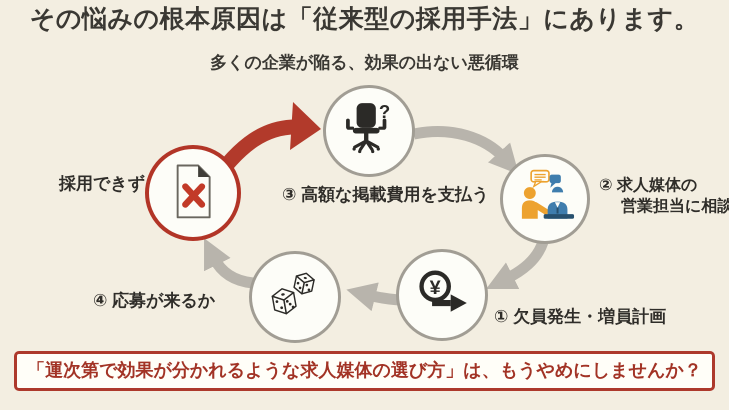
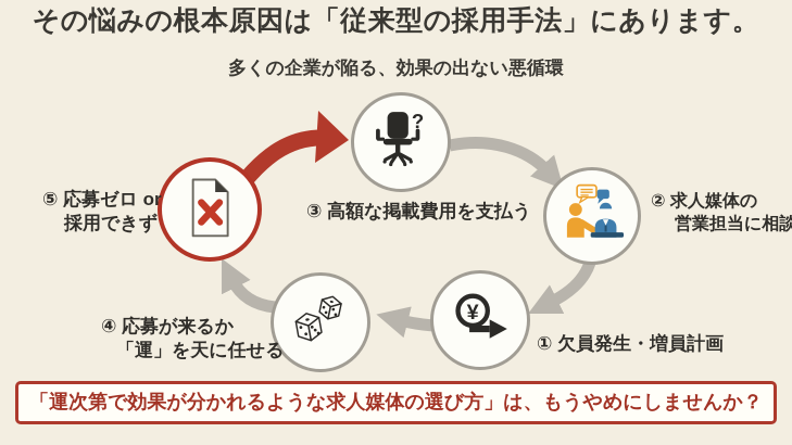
  その悩みの根本原因は「従来型の採用手法」にあります。
  多くの企業が陥る、効果の出ない悪循環
  ?
  ③ 高額な掲載費用を支払う
  ② 求人媒体の
  営業担当に相談
  ¥
  ① 欠員発生・増員計画
  ④ 応募が来るか
+ 「運」を天に任せる
+ ⑤ 応募ゼロ or
  採用できず
  「運次第で効果が分かれるような求人媒体の選び方」は、もうやめにしませんか？
